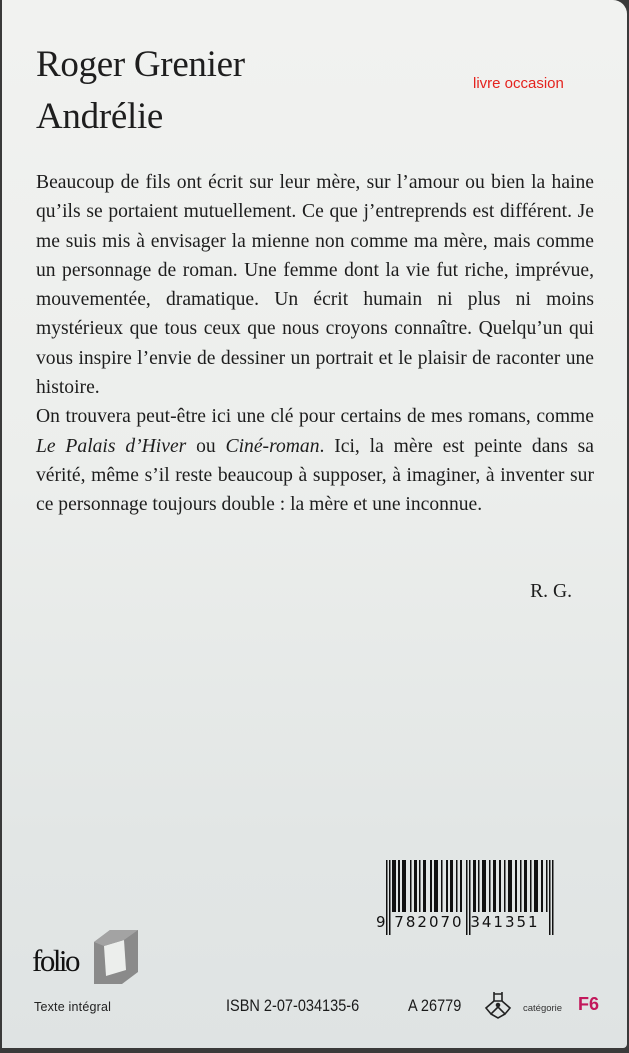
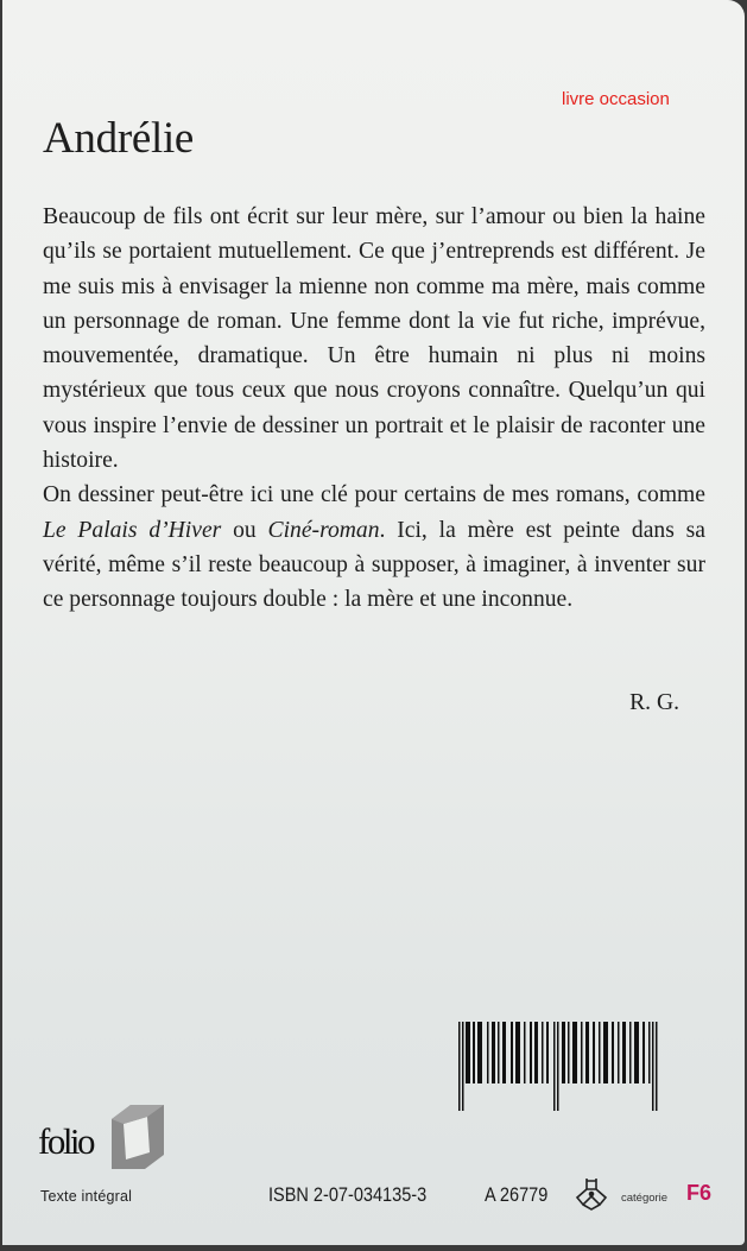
- Roger Grenier
  Andrélie
  livre occasion
- Beaucoup de fils ont écrit sur leur mère, sur l’amour ou bien la haine qu’ils se portaient mutuellement. Ce que j’entreprends est différent. Je me suis mis à envisager la mienne non comme ma mère, mais comme un personnage de roman. Une femme dont la vie fut riche, imprévue, mouvementée, dramatique. Un écrit humain ni plus ni moins mystérieux que tous ceux que nous croyons connaître. Quelqu’un qui vous inspire l’envie de dessiner un portrait et le plaisir de raconter une histoire.
+ Beaucoup de fils ont écrit sur leur mère, sur l’amour ou bien la haine qu’ils se portaient mutuellement. Ce que j’entreprends est différent. Je me suis mis à envisager la mienne non comme ma mère, mais comme un personnage de roman. Une femme dont la vie fut riche, imprévue, mouvementée, dramatique. Un être humain ni plus ni moins mystérieux que tous ceux que nous croyons connaître. Quelqu’un qui vous inspire l’envie de dessiner un portrait et le plaisir de raconter une histoire.
- On trouvera peut-être ici une clé pour certains de mes romans, comme Le Palais d’Hiver ou Ciné-roman. Ici, la mère est peinte dans sa vérité, même s’il reste beaucoup à supposer, à imaginer, à inventer sur ce personnage toujours double : la mère et une inconnue.
+ On dessiner peut-être ici une clé pour certains de mes romans, comme Le Palais d’Hiver ou Ciné-roman. Ici, la mère est peinte dans sa vérité, même s’il reste beaucoup à supposer, à imaginer, à inventer sur ce personnage toujours double : la mère et une inconnue.
  R. G.
- 9 782070 341351
  folio
  Texte intégral
- ISBN 2-07-034135-6
+ ISBN 2-07-034135-3
  A 26779
  catégorie
  F6
